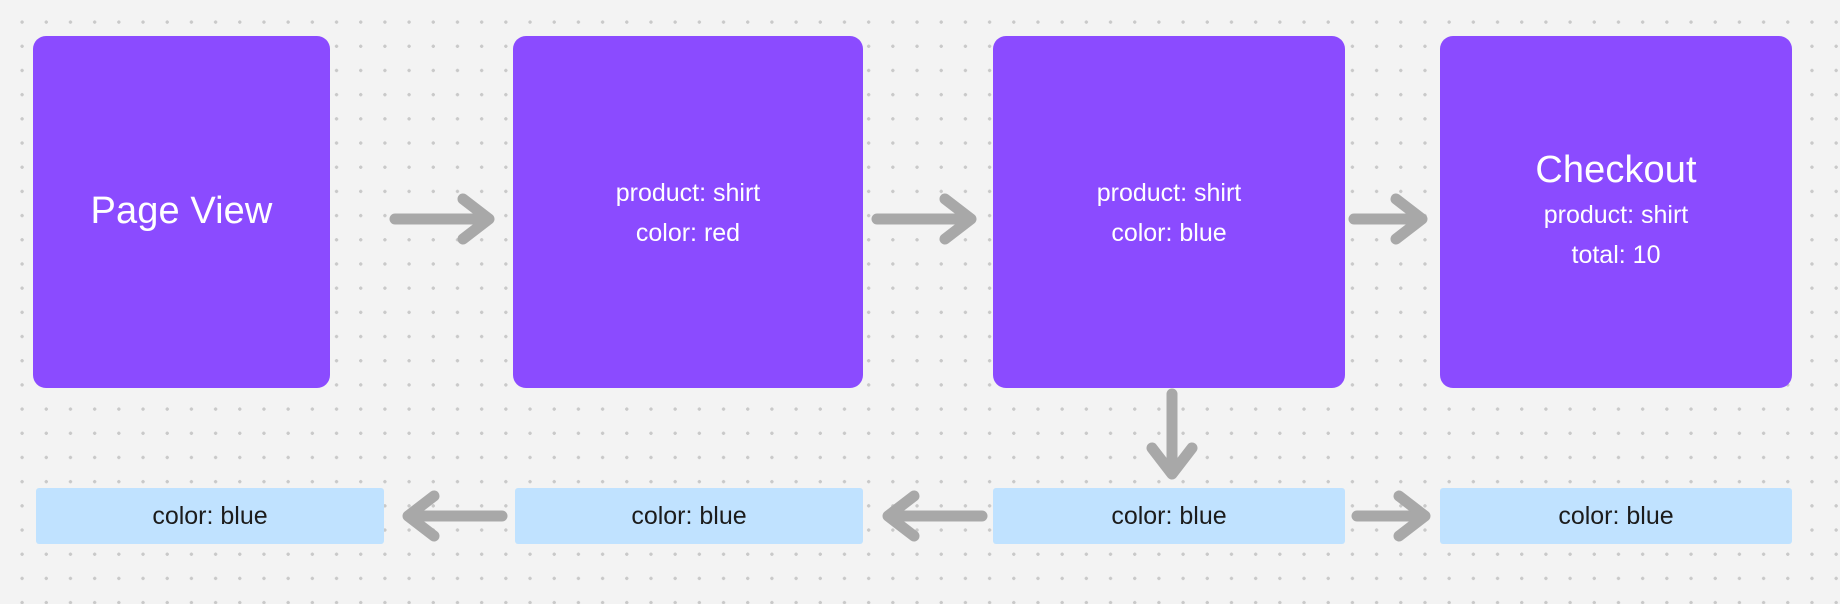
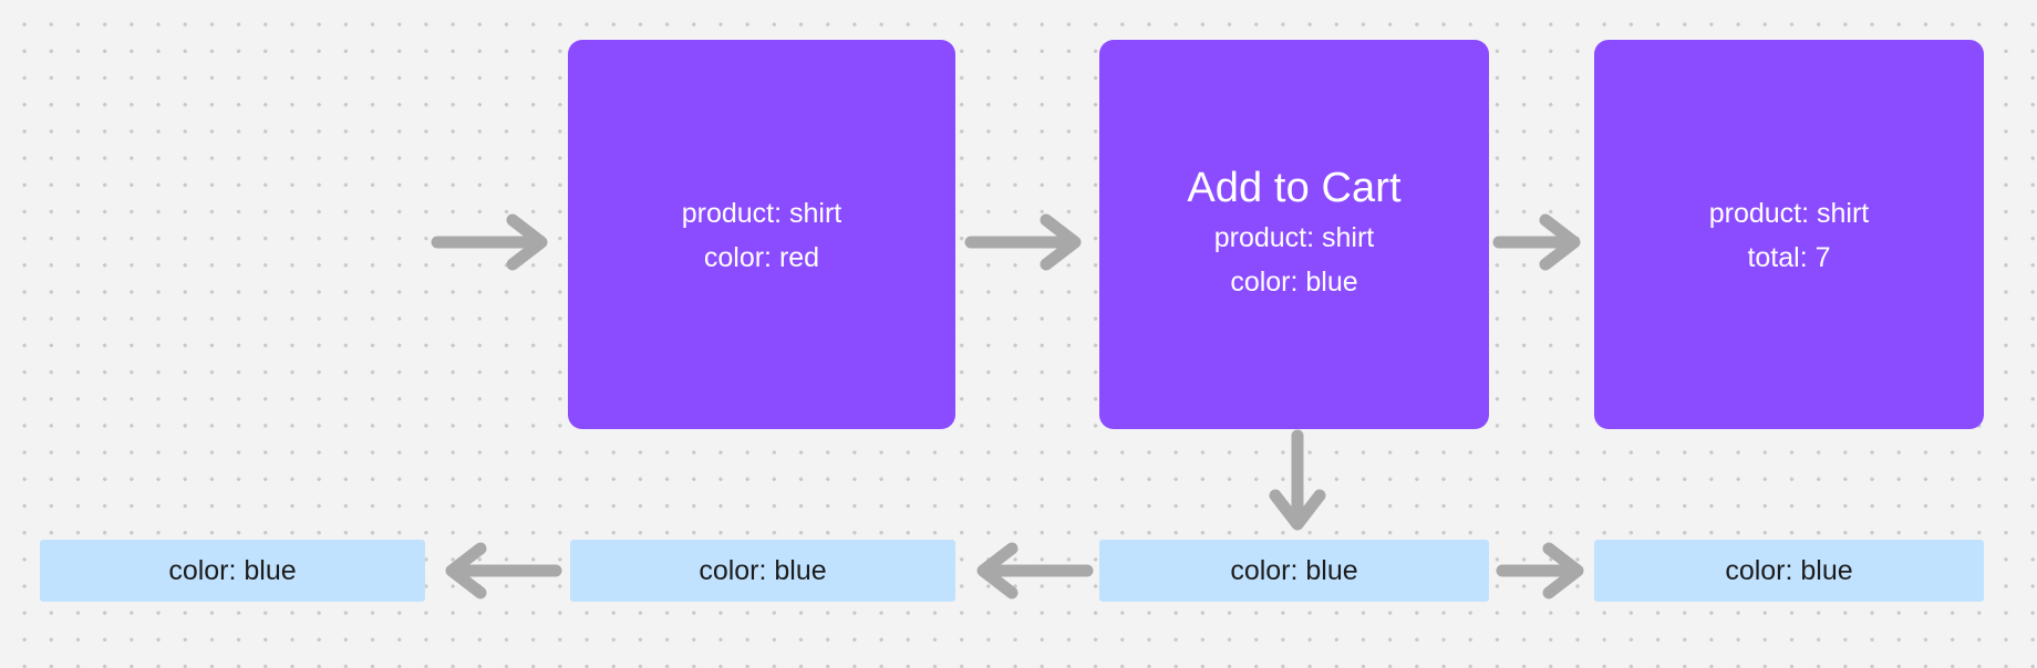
- Page View
  product: shirt
  color: red
+ Add to Cart
  product: shirt
  color: blue
- Checkout
  product: shirt
- total: 10
+ total: 7
  color: blue
  color: blue
  color: blue
  color: blue
